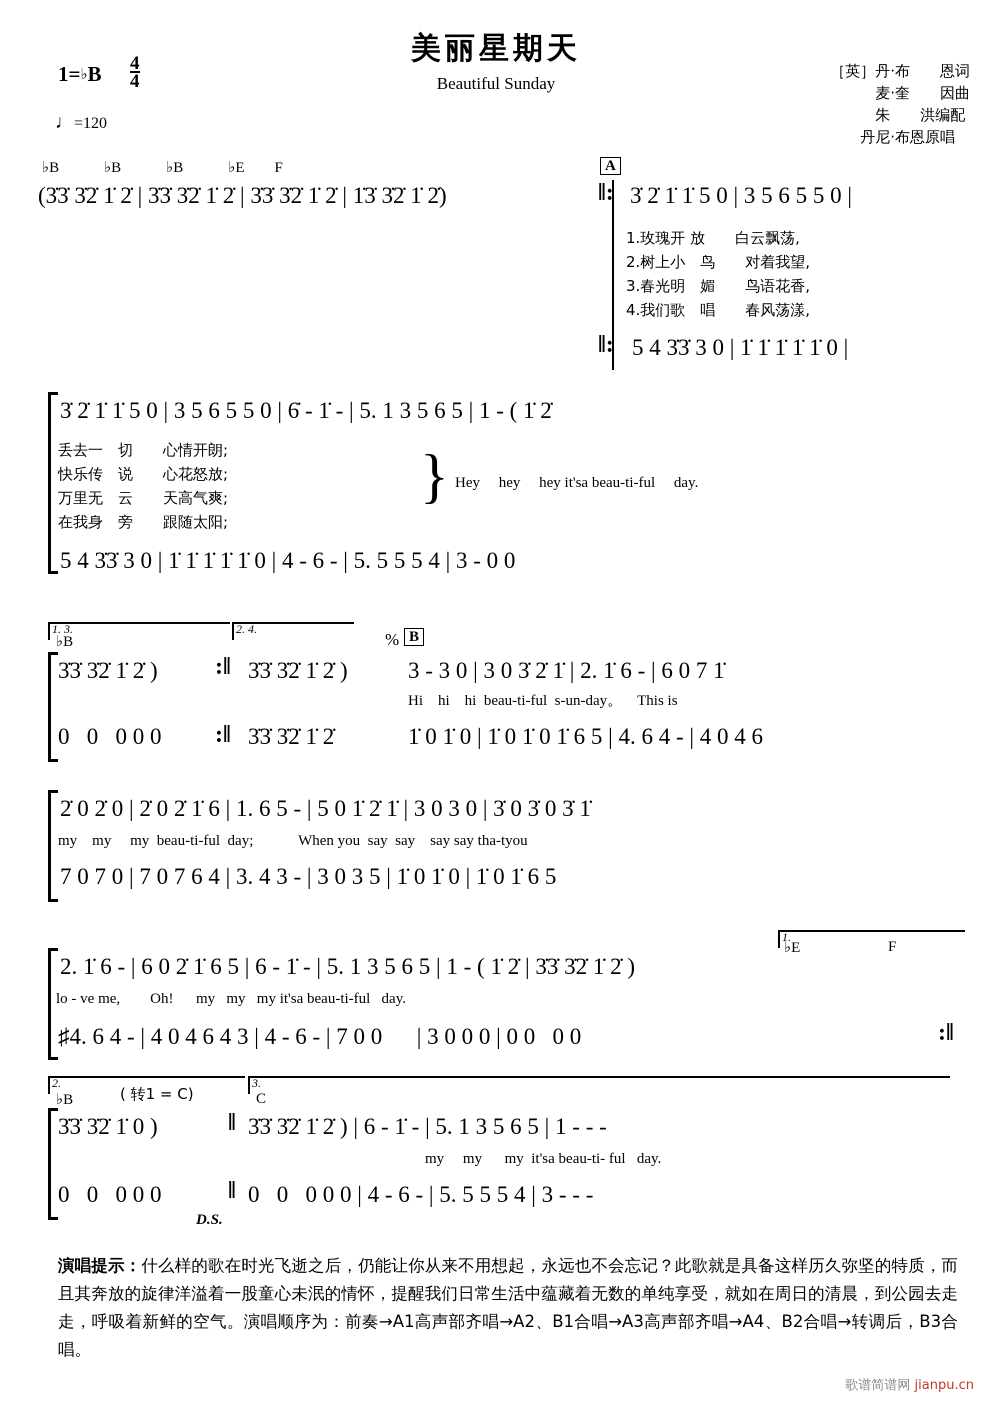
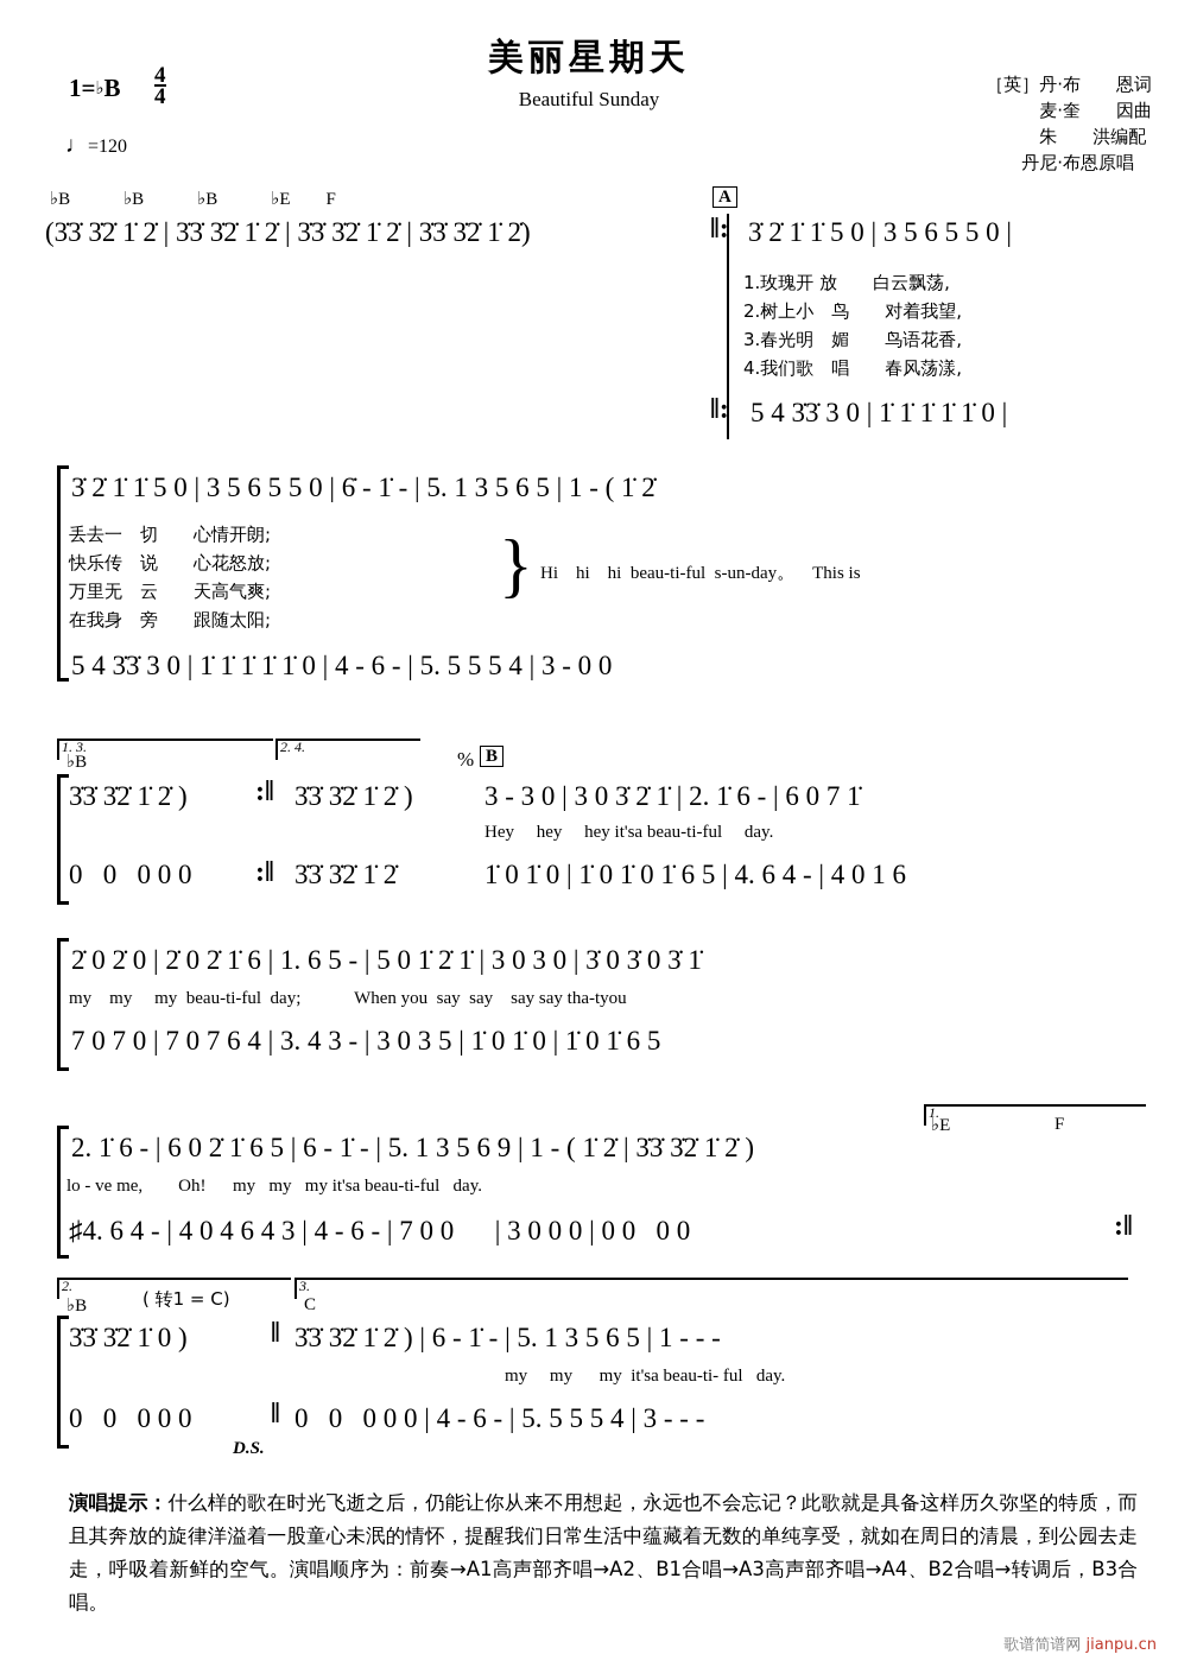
  美丽星期天
  Beautiful Sunday
  1=♭B
  4
  4
  ♩=120
  ［英］丹·布 恩词
  麦·奎 因曲
  朱 洪编配
  丹尼·布恩原唱
  ♭B ♭B ♭B ♭E F
  A
- (3̇3̇ 3̇2̇ 1̇ 2̇ | 3̇3̇ 3̇2̇ 1̇ 2̇ | 3̇3̇ 3̇2̇ 1̇ 2̇ | 1̇3̇ 3̇2̇ 1̇ 2̇)
+ (3̇3̇ 3̇2̇ 1̇ 2̇ | 3̇3̇ 3̇2̇ 1̇ 2̇ | 3̇3̇ 3̇2̇ 1̇ 2̇ | 3̇3̇ 3̇2̇ 1̇ 2̇)
  ‖:
  3̇ 2̇ 1̇ 1̇ 5 0 | 3 5 6 5 5 0 |
  1.玫瑰开 放 白云飘荡,
  2.树上小 鸟 对着我望,
  3.春光明 媚 鸟语花香,
  4.我们歌 唱 春风荡漾,
  ‖:
  5 4 3̇3̇ 3 0 | 1̇ 1̇ 1̇ 1̇ 1̇ 0 |
  3̇ 2̇ 1̇ 1̇ 5 0 | 3 5 6 5 5 0 | 6̇ - 1̇ - | 5. 1 3 5 6 5 | 1 - ( 1̇ 2̇
  丢去一 切 心情开朗;
  快乐传 说 心花怒放;
  万里无 云 天高气爽;
  在我身 旁 跟随太阳;
  }
- Hey hey hey it'sa beau-ti-ful day.
+ Hi hi hi beau-ti-ful s-un-day。 This is
  5 4 3̇3̇ 3 0 | 1̇ 1̇ 1̇ 1̇ 1̇ 0 | 4 - 6 - | 5. 5 5 5 4 | 3 - 0 0
  1. 3.
  2. 4.
  ♭B
  %
  B
  3̇3̇ 3̇2̇ 1̇ 2̇ )
  :‖
  3̇3̇ 3̇2̇ 1̇ 2̇ )
  3 - 3 0 | 3 0 3̇ 2̇ 1̇ | 2. 1̇ 6 - | 6 0 7 1̇
- Hi hi hi beau-ti-ful s-un-day。 This is
+ Hey hey hey it'sa beau-ti-ful day.
  0 0 0 0 0
  :‖
  3̇3̇ 3̇2̇ 1̇ 2̇
- 1̇ 0 1̇ 0 | 1̇ 0 1̇ 0 1̇ 6 5 | 4. 6 4 - | 4 0 4 6
+ 1̇ 0 1̇ 0 | 1̇ 0 1̇ 0 1̇ 6 5 | 4. 6 4 - | 4 0 1 6
  2̇ 0 2̇ 0 | 2̇ 0 2̇ 1̇ 6 | 1. 6 5 - | 5 0 1̇ 2̇ 1̇ | 3 0 3 0 | 3̇ 0 3̇ 0 3̇ 1̇
  my my my beau-ti-ful day; When you say say say say tha-tyou
  7 0 7 0 | 7 0 7 6 4 | 3. 4 3 - | 3 0 3 5 | 1̇ 0 1̇ 0 | 1̇ 0 1̇ 6 5
  1.
  ♭E
  F
- 2. 1̇ 6 - | 6 0 2̇ 1̇ 6 5 | 6 - 1̇ - | 5. 1 3 5 6 5 | 1 - ( 1̇ 2̇ | 3̇3̇ 3̇2̇ 1̇ 2̇ )
+ 2. 1̇ 6 - | 6 0 2̇ 1̇ 6 5 | 6 - 1̇ - | 5. 1 3 5 6 9 | 1 - ( 1̇ 2̇ | 3̇3̇ 3̇2̇ 1̇ 2̇ )
  lo - ve me, Oh! my my my it'sa beau-ti-ful day.
  ♯4. 6 4 - | 4 0 4 6 4 3 | 4 - 6 - | 7 0 0 | 3 0 0 0 | 0 0 0 0
  :‖
  2.
  3.
  ( 转1 = C)
  ♭B
  C
  3̇3̇ 3̇2̇ 1̇ 0 )
  ‖
  3̇3̇ 3̇2̇ 1̇ 2̇ ) | 6 - 1̇ - | 5. 1 3 5 6 5 | 1 - - -
  my my my it'sa beau-ti- ful day.
  0 0 0 0 0
  ‖
  0 0 0 0 0 | 4 - 6 - | 5. 5 5 5 4 | 3 - - -
  D.S.
  演唱提示：什么样的歌在时光飞逝之后，仍能让你从来不用想起，永远也不会忘记？此歌就是具备这样历久弥坚的特质，而且其奔放的旋律洋溢着一股童心未泯的情怀，提醒我们日常生活中蕴藏着无数的单纯享受，就如在周日的清晨，到公园去走走，呼吸着新鲜的空气。演唱顺序为：前奏→A1高声部齐唱→A2、B1合唱→A3高声部齐唱→A4、B2合唱→转调后，B3合唱。
  歌谱简谱网 jianpu.cn
